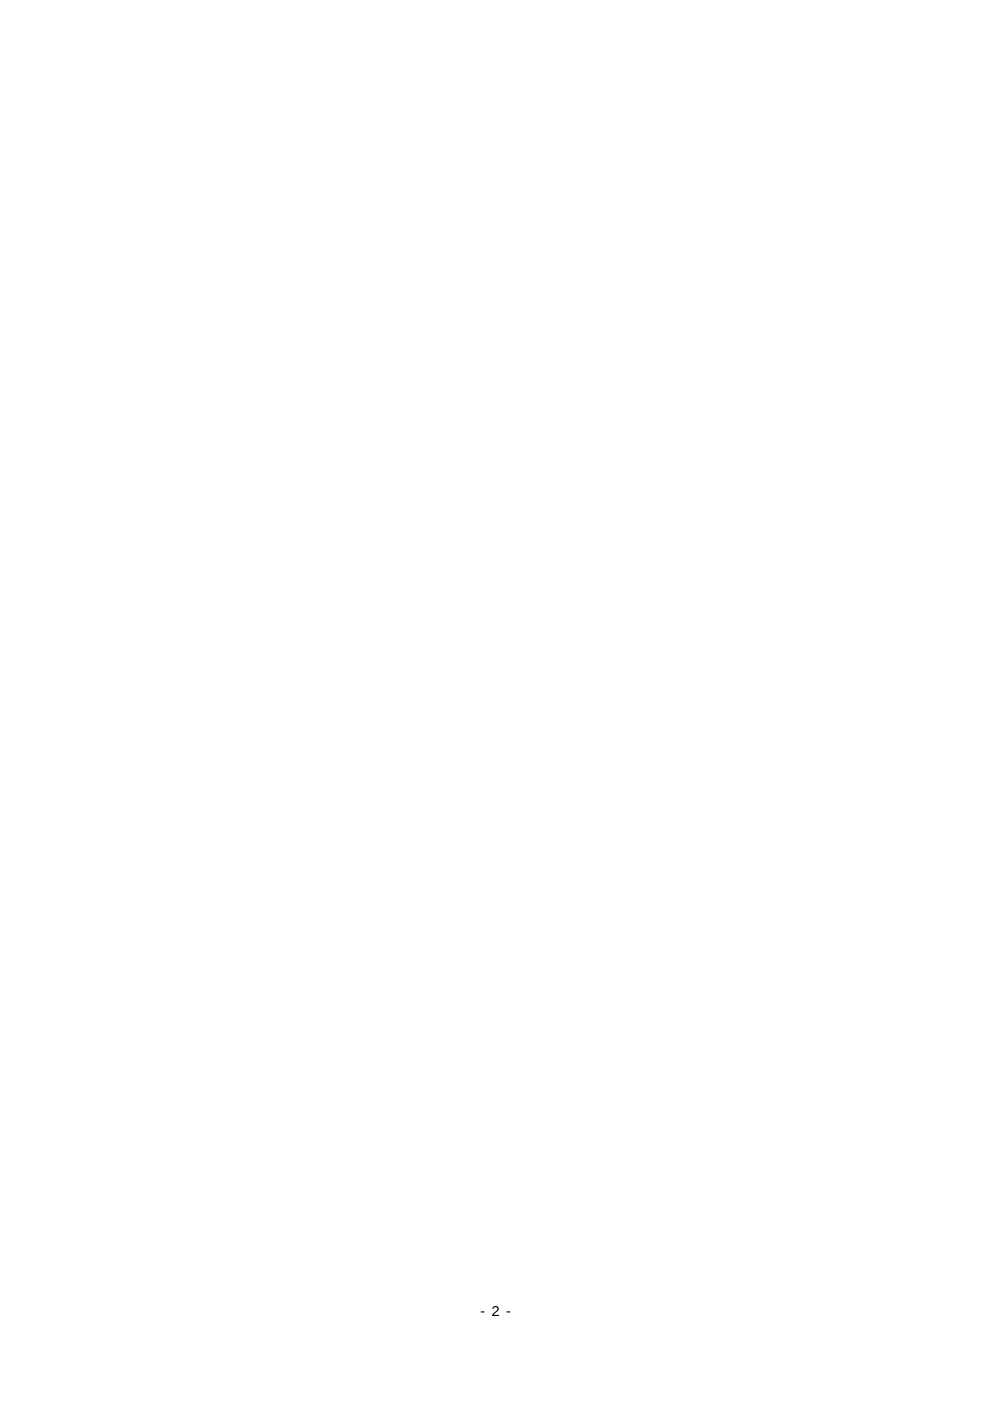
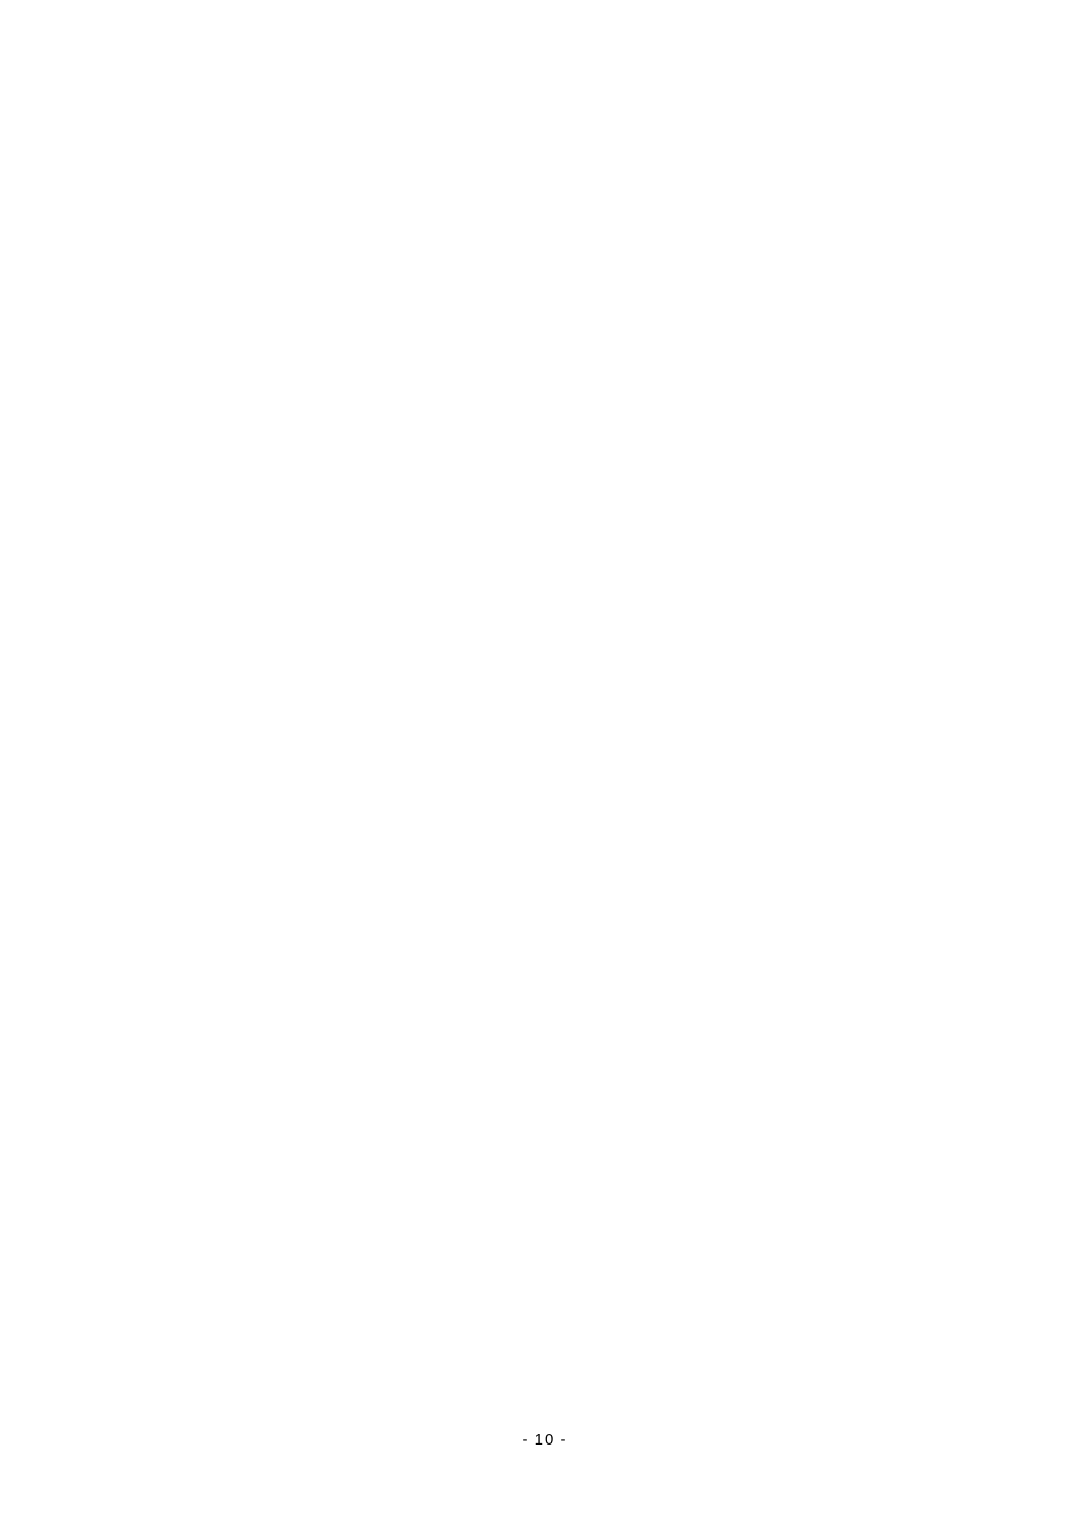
- - 2 -
+ - 10 -
